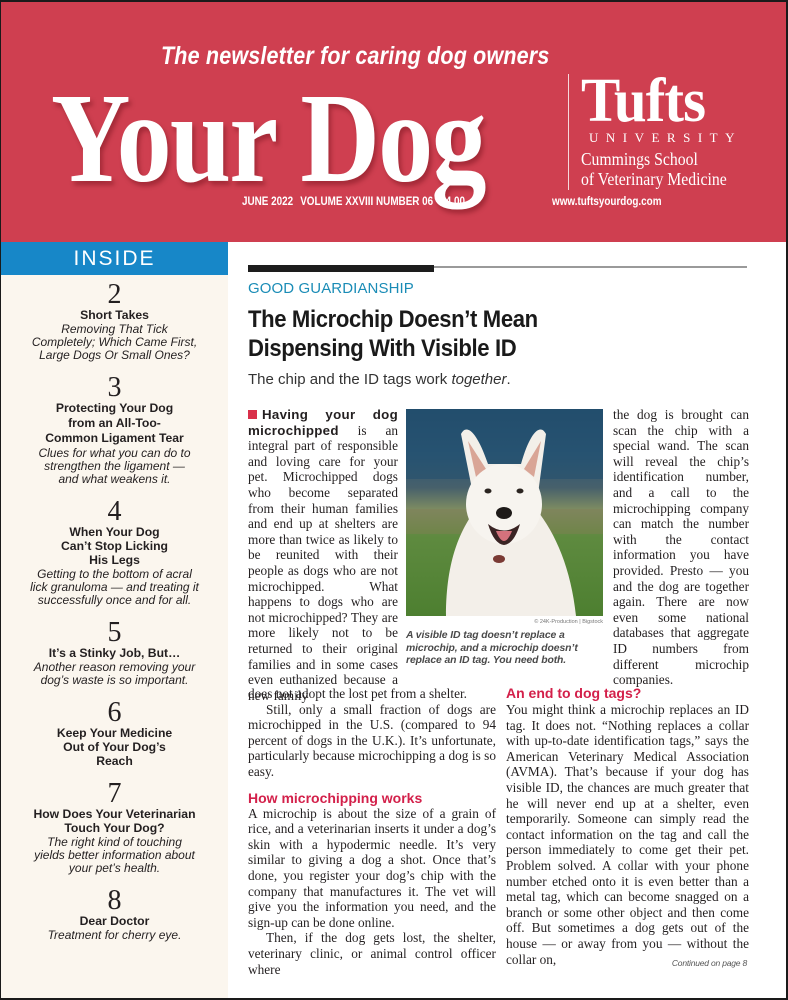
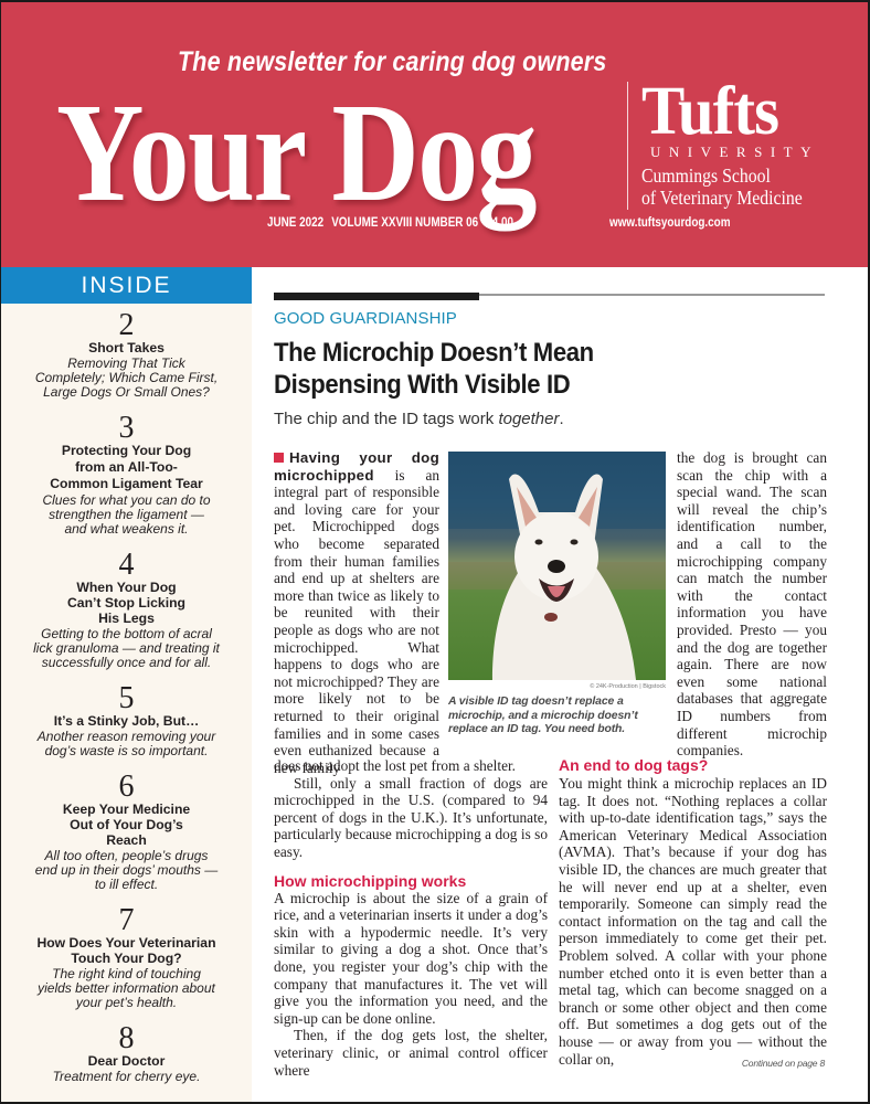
  The newsletter for caring dog owners
  Your Dog
  Tufts
  UNIVERSITY
  Cummings School
  of Veterinary Medicine
  JUNE 2022 VOLUME XXVIII NUMBER 06 $4.00
  www.tuftsyourdog.com
  INSIDE
  2
  Short Takes
  Removing That Tick Completely; Which Came First, Large Dogs Or Small Ones?
  3
  Protecting Your Dog from an All-Too-Common Ligament Tear
  Clues for what you can do to strengthen the ligament — and what weakens it.
  4
  When Your Dog Can’t Stop Licking His Legs
  Getting to the bottom of acral lick granuloma — and treating it successfully once and for all.
  5
  It’s a Stinky Job, But…
  Another reason removing your dog’s waste is so important.
  6
  Keep Your Medicine Out of Your Dog’s Reach
+ All too often, people’s drugs end up in their dogs’ mouths — to ill effect.
  7
  How Does Your Veterinarian Touch Your Dog?
  The right kind of touching yields better information about your pet’s health.
  8
  Dear Doctor
  Treatment for cherry eye.
  GOOD GUARDIANSHIP
  The Microchip Doesn’t Mean Dispensing With Visible ID
  The chip and the ID tags work together.
  Having your dog microchipped is an integral part of responsible and loving care for your pet. Microchipped dogs who become separated from their human families and end up at shelters are more than twice as likely to be reunited with their people as dogs who are not microchipped. What happens to dogs who are not microchipped? They are more likely not to be returned to their original families and in some cases even euthanized because a new family
  A visible ID tag doesn’t replace a microchip, and a microchip doesn’t replace an ID tag. You need both.
  the dog is brought can scan the chip with a special wand. The scan will reveal the chip’s identification number, and a call to the microchipping company can match the number with the contact information you have provided. Presto — you and the dog are together again. There are now even some national databases that aggregate ID numbers from different microchip companies.
  does not adopt the lost pet from a shelter.
  Still, only a small fraction of dogs are microchipped in the U.S. (compared to 94 percent of dogs in the U.K.). It’s unfortunate, particularly because microchipping a dog is so easy.
  How microchipping works
  A microchip is about the size of a grain of rice, and a veterinarian inserts it under a dog’s skin with a hypodermic needle. It’s very similar to giving a dog a shot. Once that’s done, you register your dog’s chip with the company that manufactures it. The vet will give you the information you need, and the sign-up can be done online.
  Then, if the dog gets lost, the shelter, veterinary clinic, or animal control officer where
  An end to dog tags?
  You might think a microchip replaces an ID tag. It does not. “Nothing replaces a collar with up-to-date identification tags,” says the American Veterinary Medical Association (AVMA). That’s because if your dog has visible ID, the chances are much greater that he will never end up at a shelter, even temporarily. Someone can simply read the contact information on the tag and call the person immediately to come get their pet. Problem solved. A collar with your phone number etched onto it is even better than a metal tag, which can become snagged on a branch or some other object and then come off. But sometimes a dog gets out of the house — or away from you — without the collar on,
  Continued on page 8
